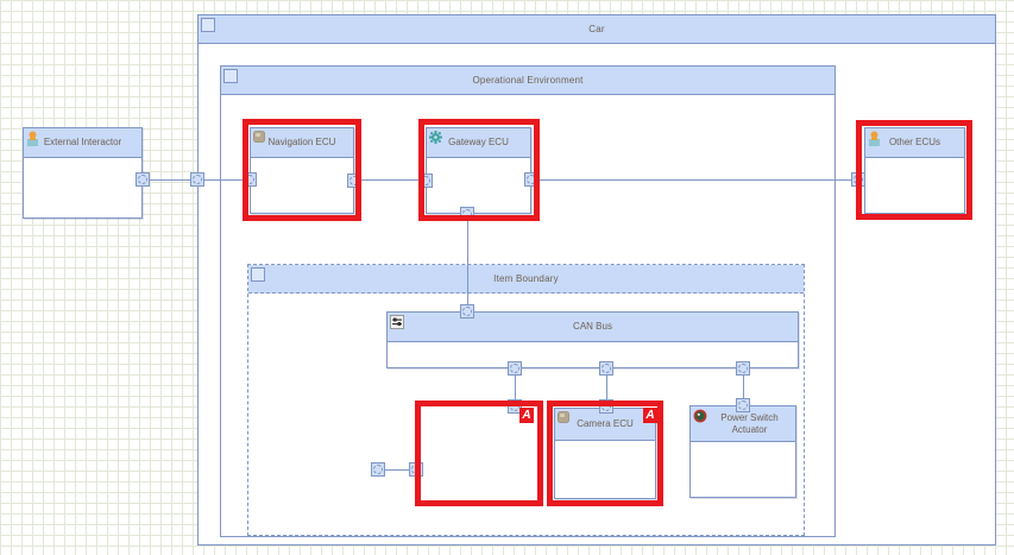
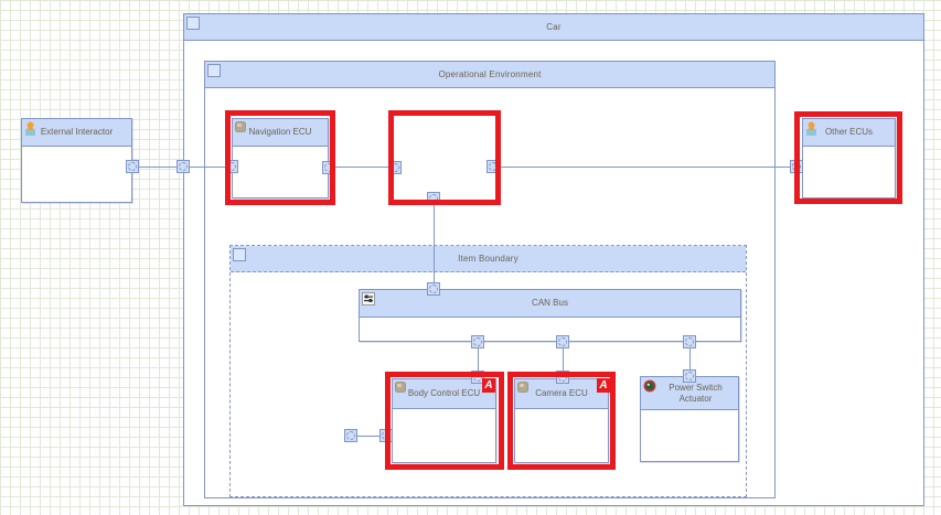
  Car
  Operational Environment
  Item Boundary
  External Interactor
  Navigation ECU
- Gateway ECU
  Other ECUs
  CAN Bus
+ Body Control ECU
  Camera ECU
  Power Switch Actuator
  A
  A
